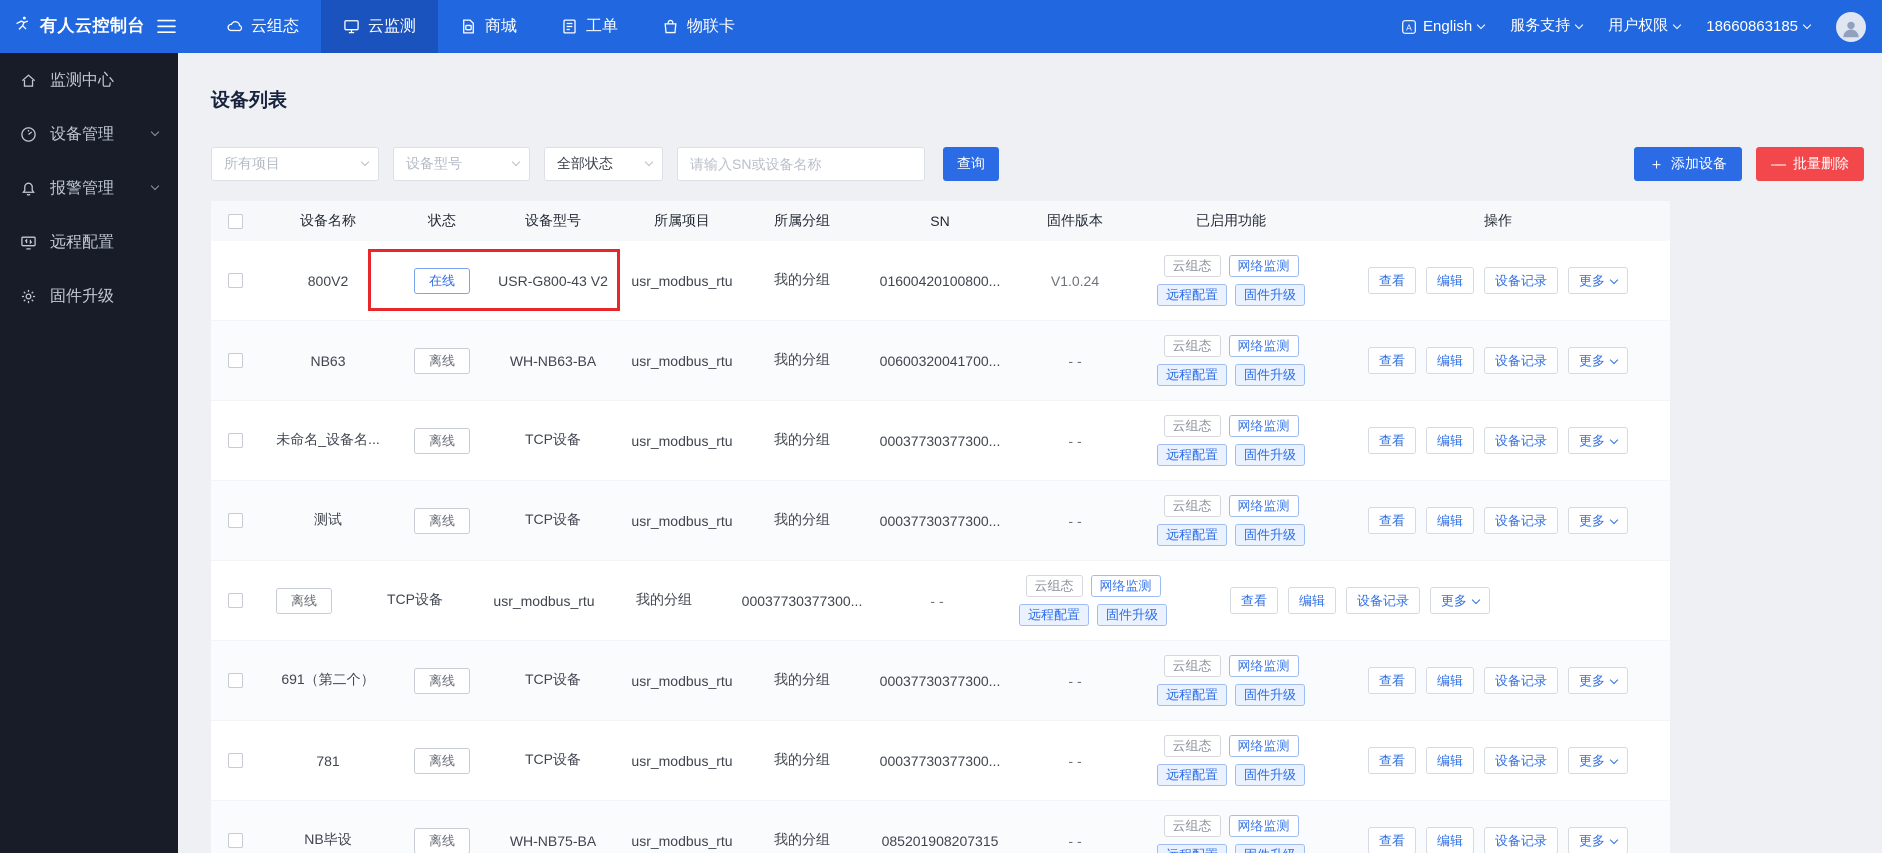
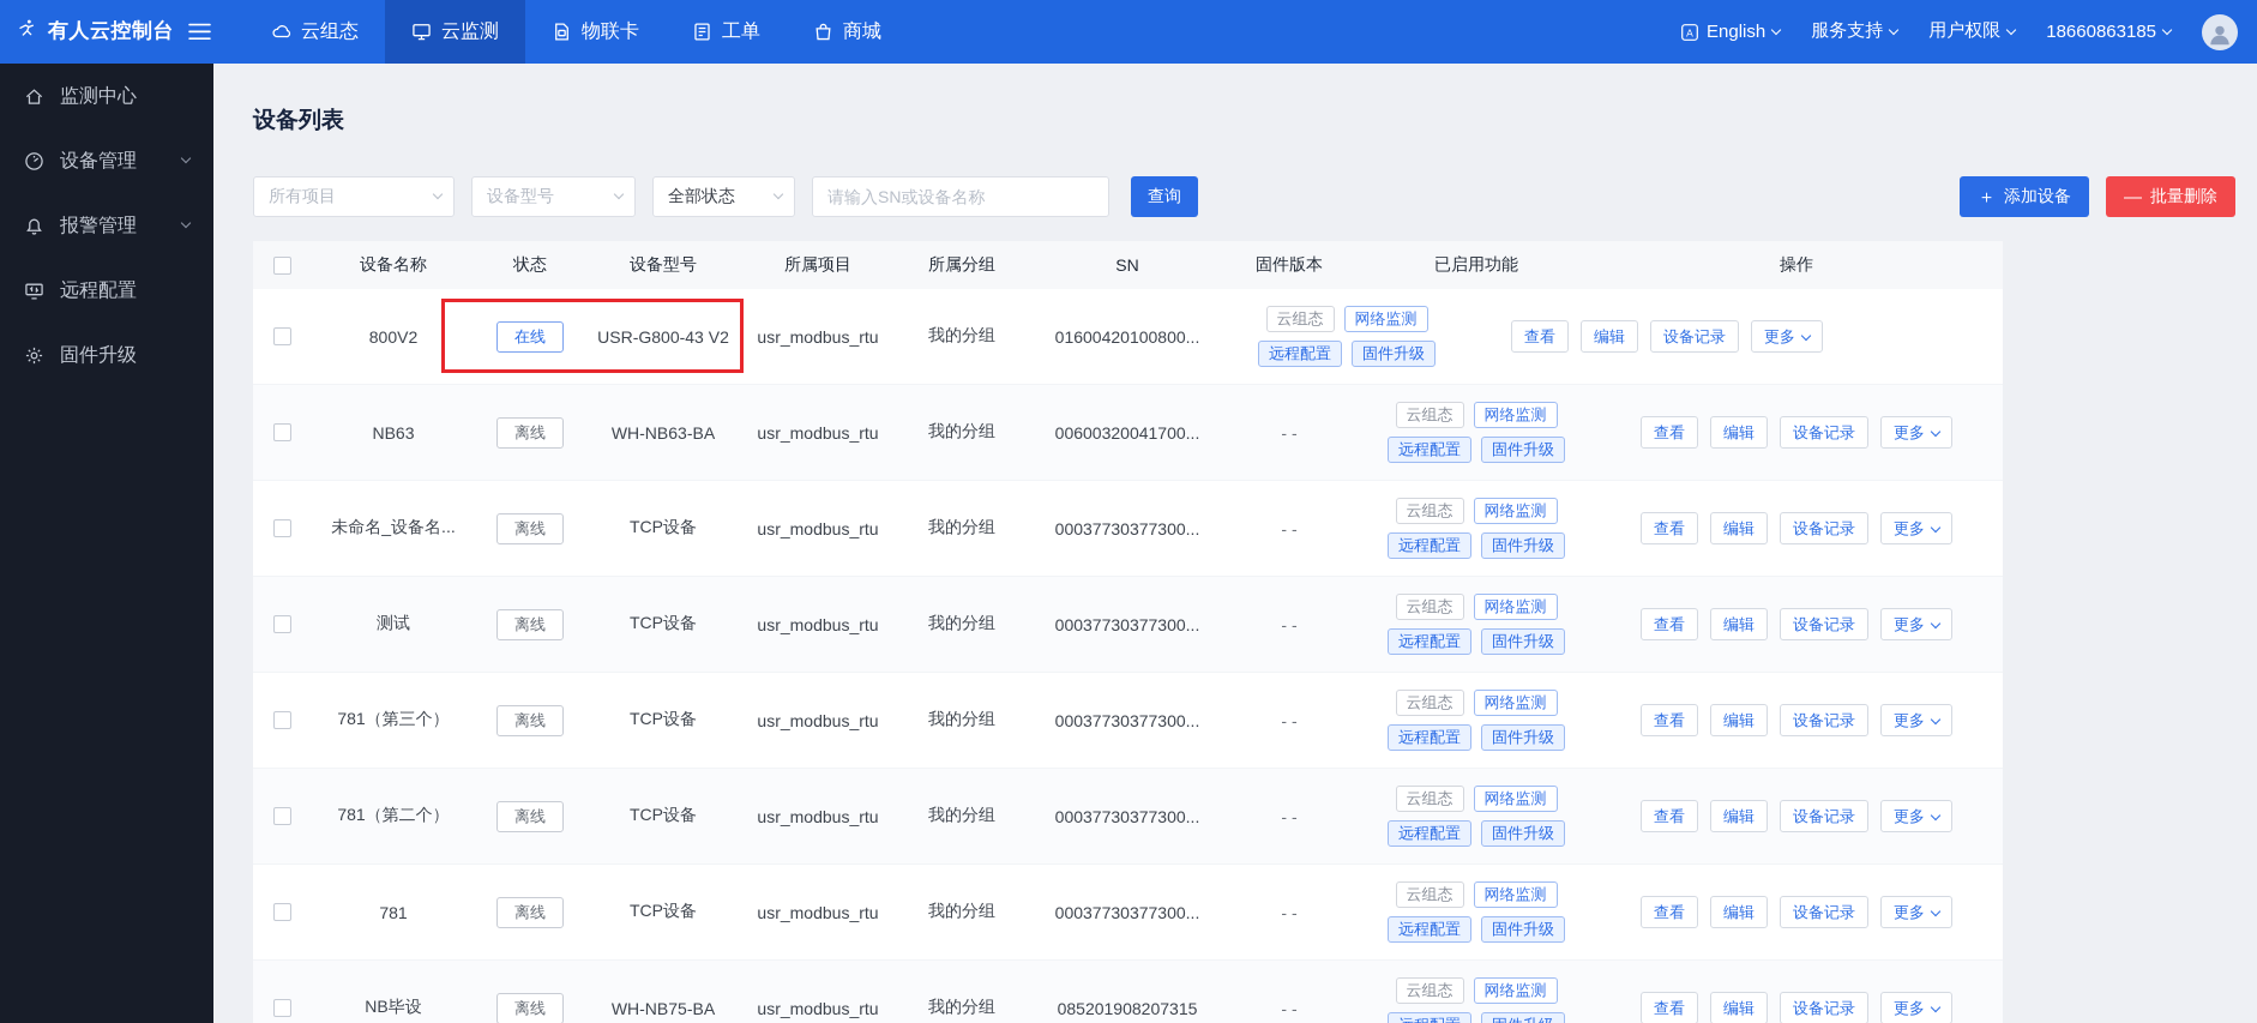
  有人云控制台
  云组态
  云监测
- 商城
+ 物联卡
  工单
- 物联卡
+ 商城
  A
  English
  服务支持
  用户权限
  18660863185
  监测中心
  设备管理
  报警管理
  远程配置
  固件升级
  设备列表
  所有项目
  设备型号
  全部状态
  请输入SN或设备名称
  查询
  ＋
  添加设备
  —
  批量删除
  设备名称
  状态
  设备型号
  所属项目
  所属分组
  SN
  固件版本
  已启用功能
  操作
  800V2
  在线
  USR-G800-43 V2
  usr_modbus_rtu
  我的分组
  01600420100800...
- V1.0.24
  云组态
  网络监测
  远程配置
  固件升级
  查看
  编辑
  设备记录
  更多
  NB63
  离线
  WH-NB63-BA
  usr_modbus_rtu
  我的分组
  00600320041700...
  - -
  云组态
  网络监测
  远程配置
  固件升级
  查看
  编辑
  设备记录
  更多
  未命名_设备名...
  离线
  TCP设备
  usr_modbus_rtu
  我的分组
  00037730377300...
  - -
  云组态
  网络监测
  远程配置
  固件升级
  查看
  编辑
  设备记录
  更多
  测试
  离线
  TCP设备
  usr_modbus_rtu
  我的分组
  00037730377300...
  - -
  云组态
  网络监测
  远程配置
  固件升级
  查看
  编辑
  设备记录
  更多
+ 781（第三个）
  离线
  TCP设备
  usr_modbus_rtu
  我的分组
  00037730377300...
  - -
  云组态
  网络监测
  远程配置
  固件升级
  查看
  编辑
  设备记录
  更多
- 691（第二个）
+ 781（第二个）
  离线
  TCP设备
  usr_modbus_rtu
  我的分组
  00037730377300...
  - -
  云组态
  网络监测
  远程配置
  固件升级
  查看
  编辑
  设备记录
  更多
  781
  离线
  TCP设备
  usr_modbus_rtu
  我的分组
  00037730377300...
  - -
  云组态
  网络监测
  远程配置
  固件升级
  查看
  编辑
  设备记录
  更多
  NB毕设
  离线
  WH-NB75-BA
  usr_modbus_rtu
  我的分组
  085201908207315
  - -
  云组态
  网络监测
  查看
  编辑
  设备记录
  更多
